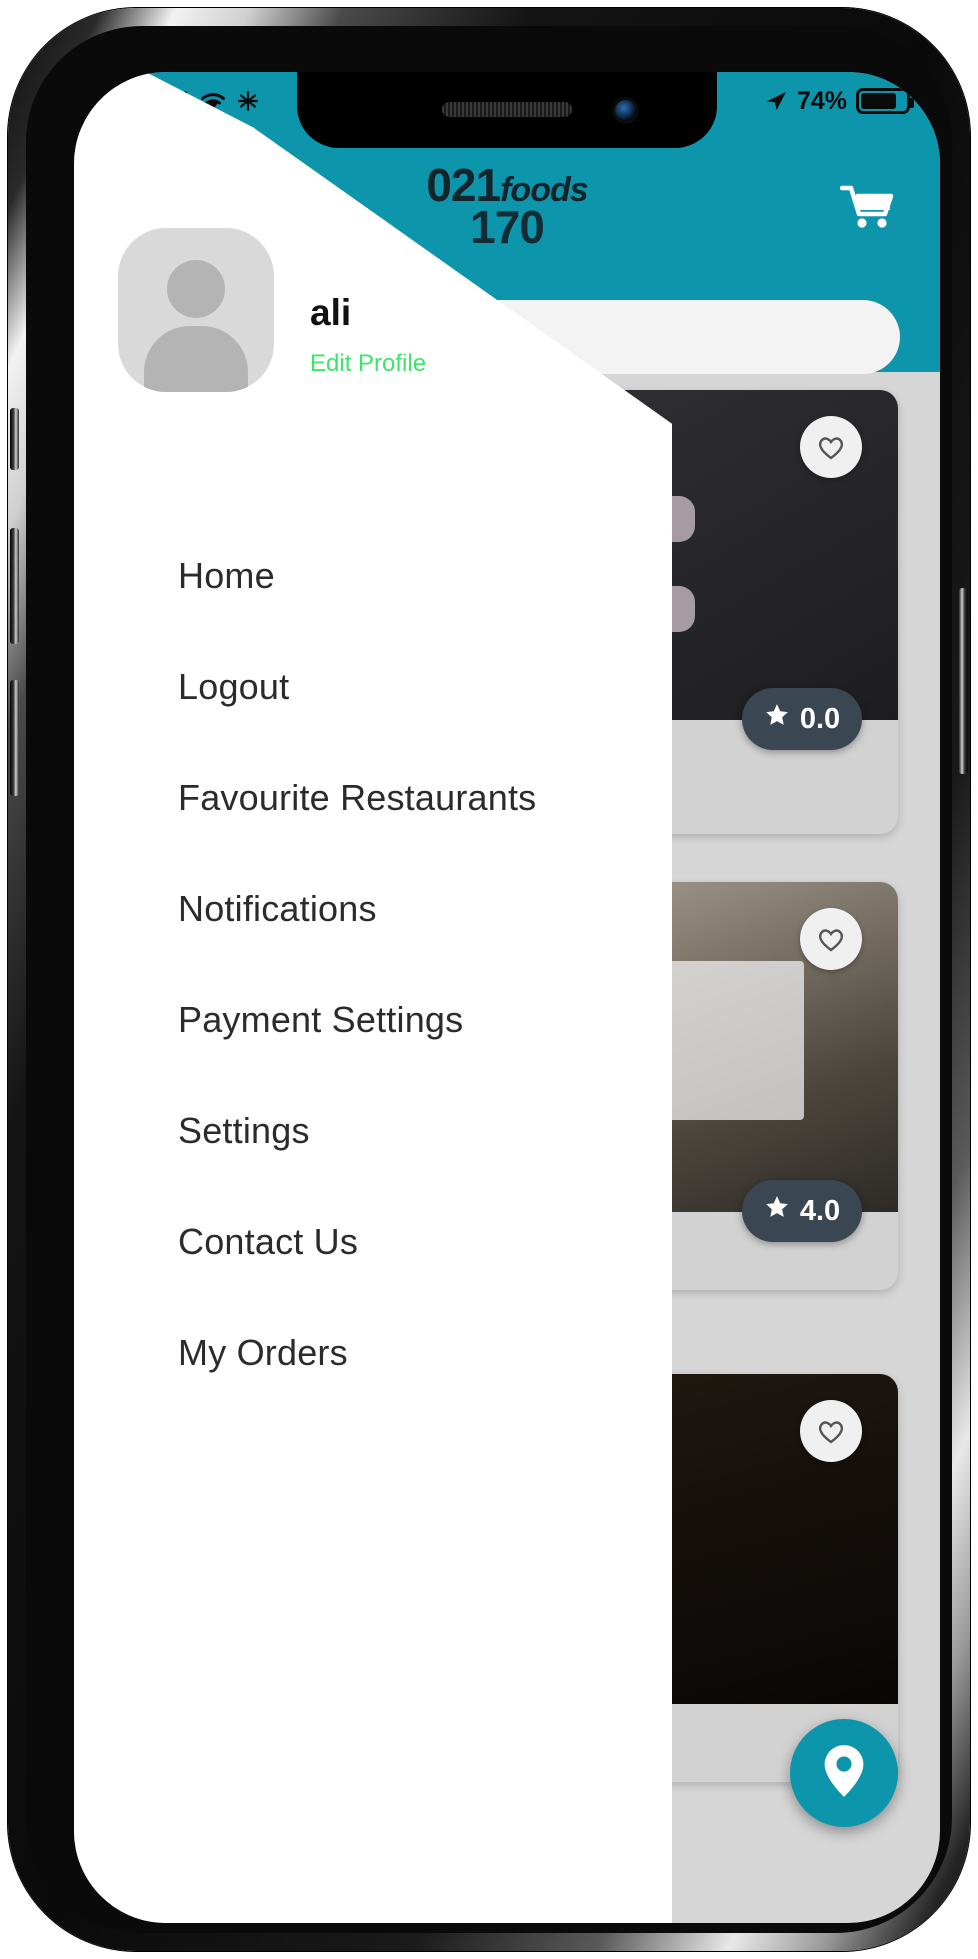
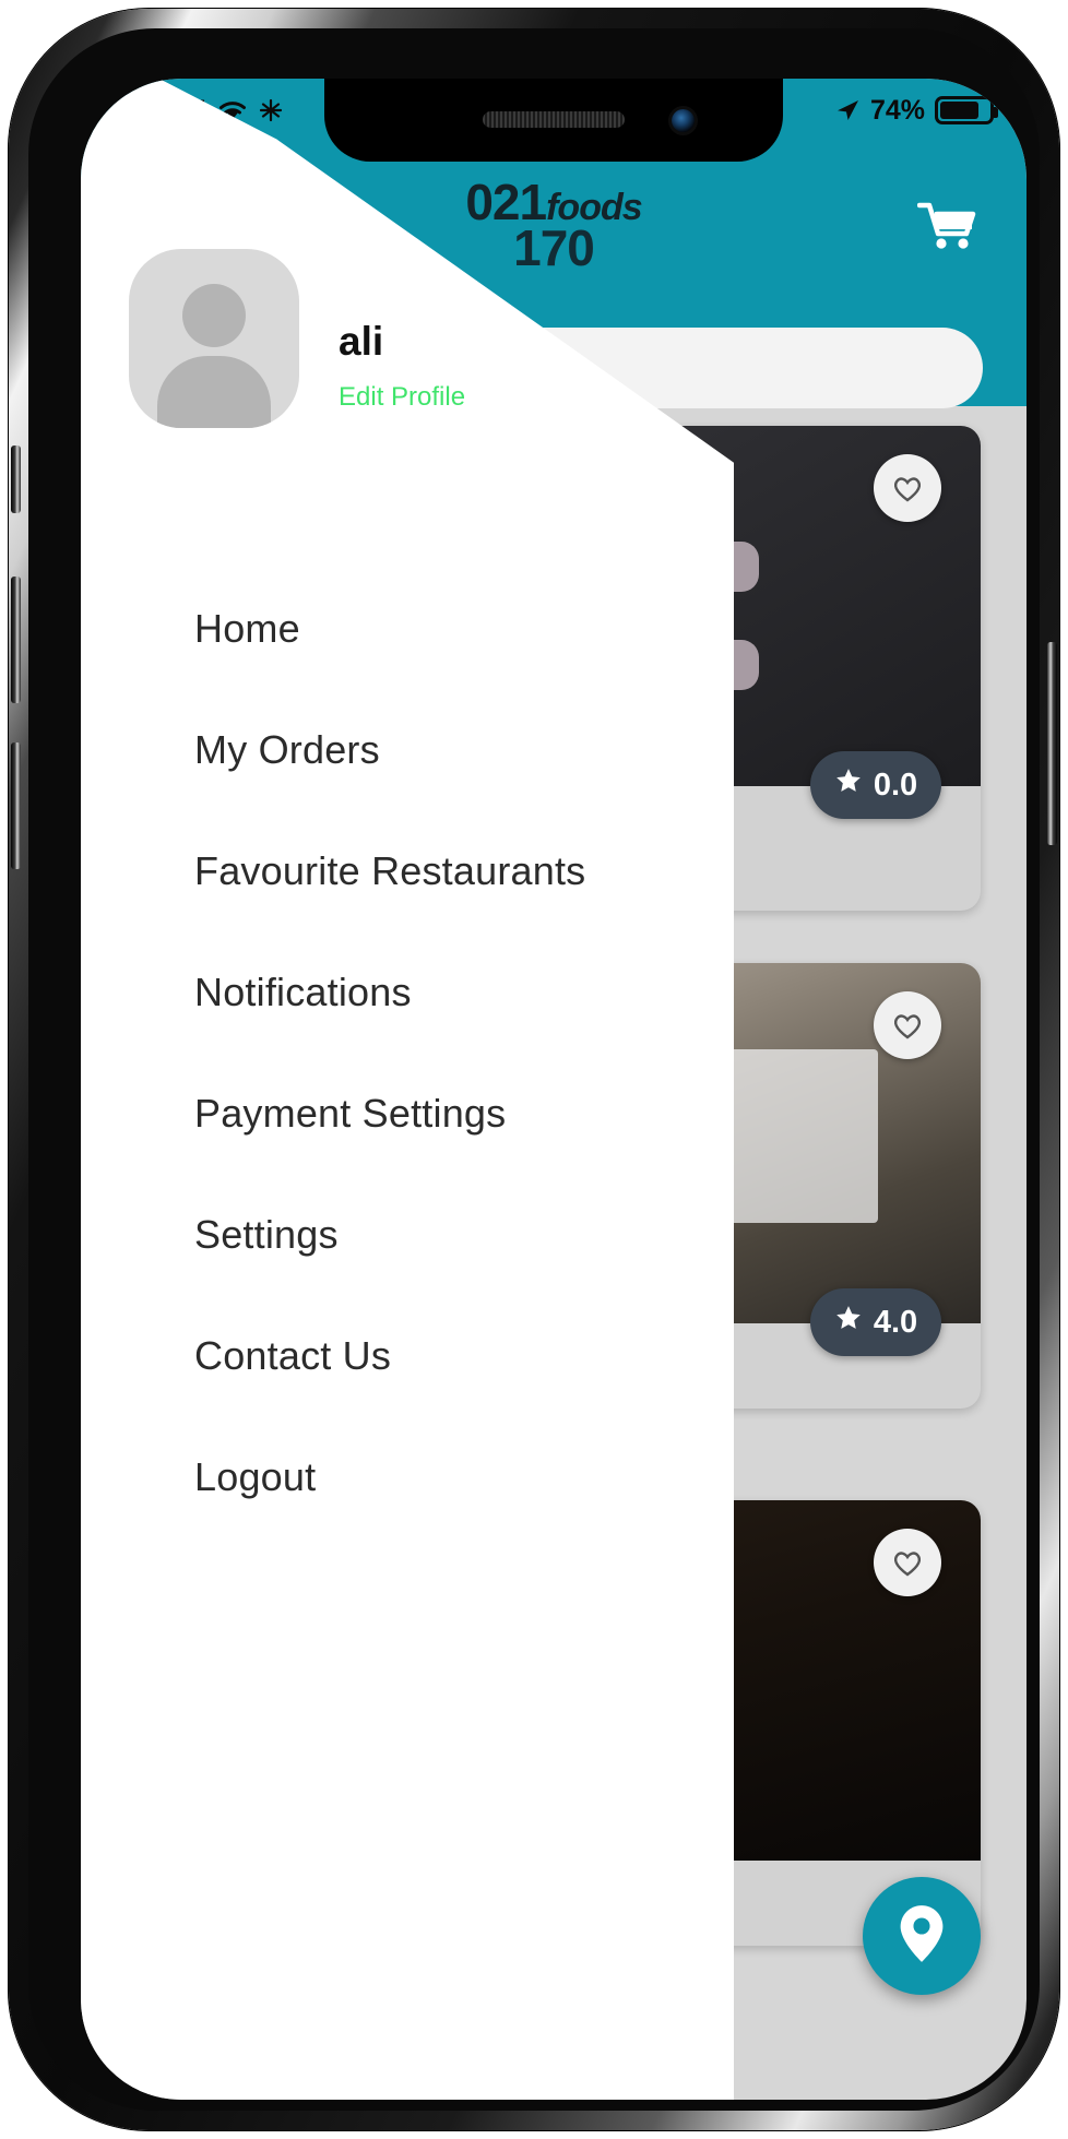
  74%
  021foods
  170
  0.0
  4.0
  ali
  Edit Profile
  Home
- Logout
+ My Orders
  Favourite Restaurants
  Notifications
  Payment Settings
  Settings
  Contact Us
- My Orders
+ Logout
